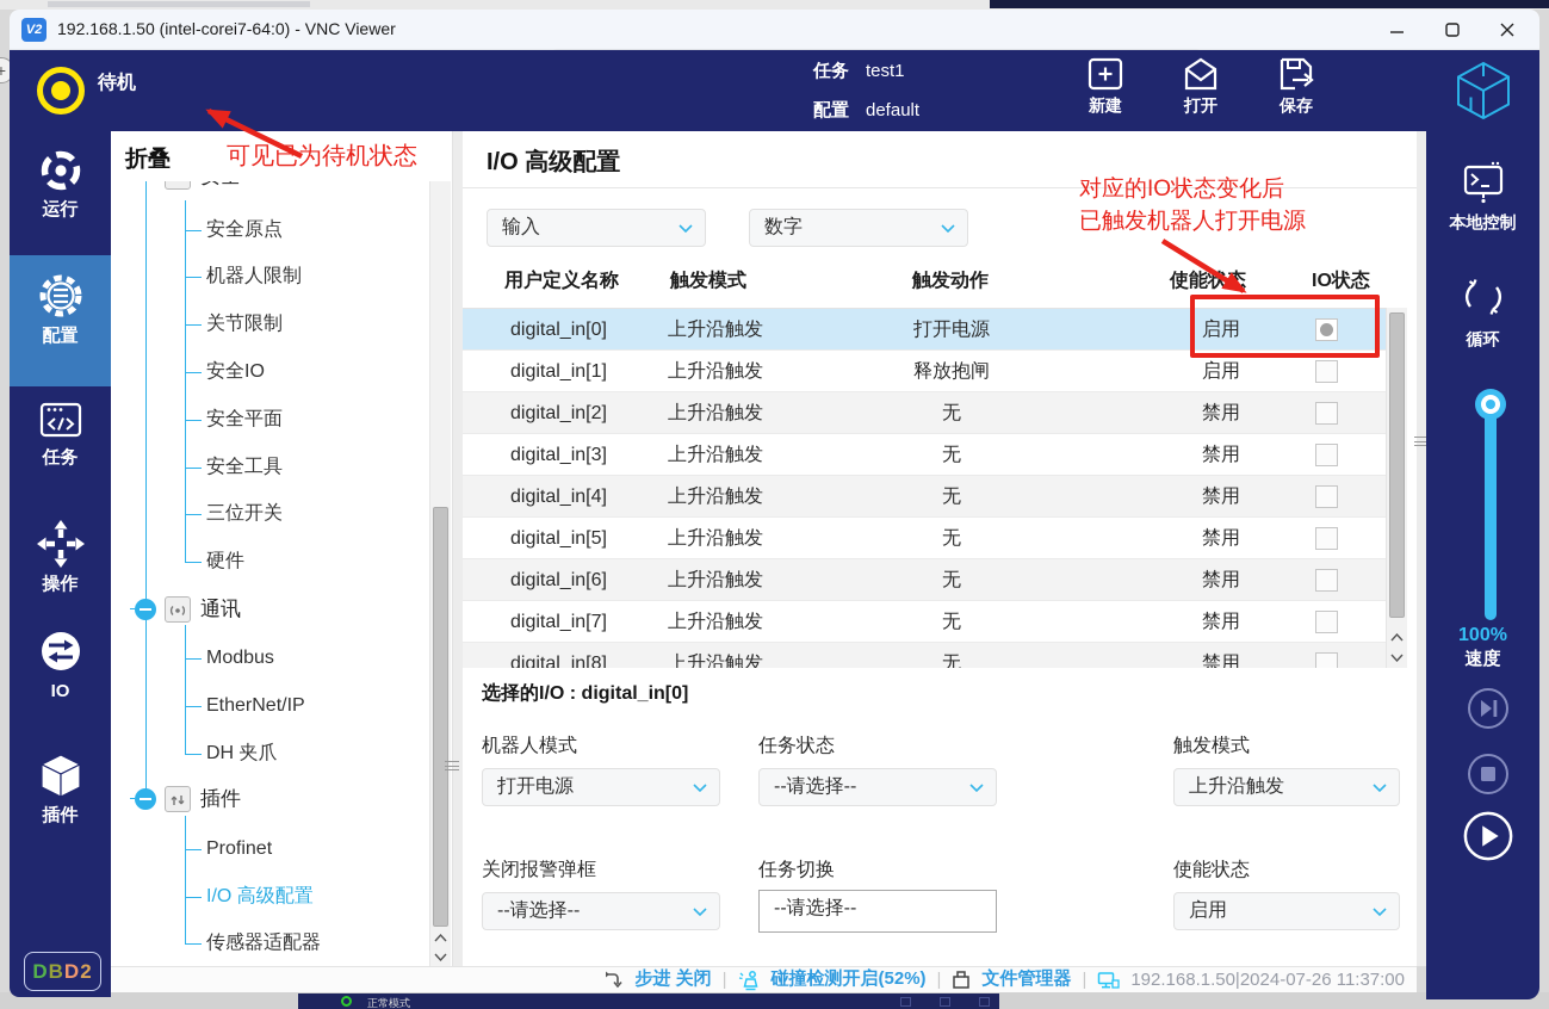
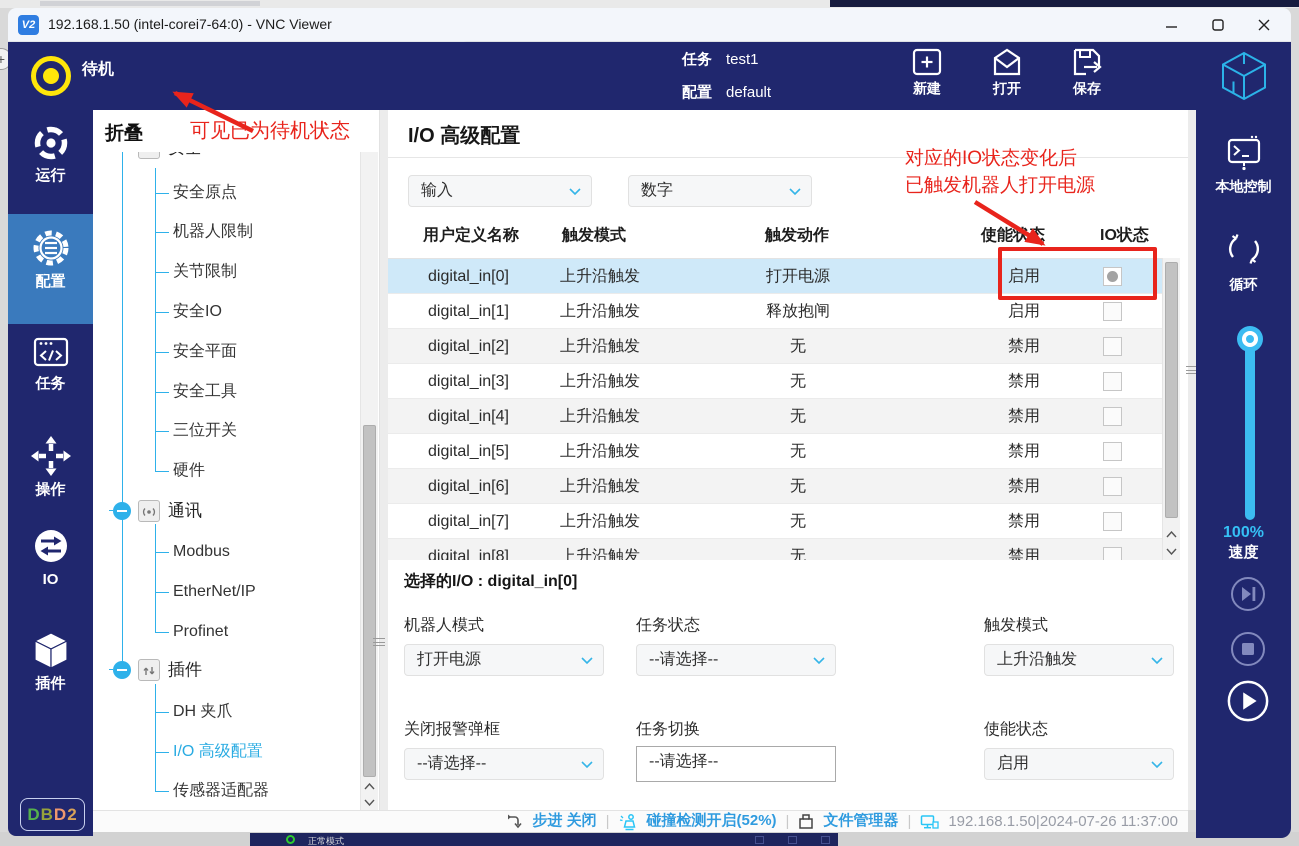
  正常模式
  +
  V2
  192.168.1.50 (intel-corei7-64:0) - VNC Viewer
  待机
  任务 test1
  配置 default
  新建
  打开
  保存
  运行
  配置
  任务
  操作
  IO
  插件
  DBD2
  折叠
  安全原点
  机器人限制
  关节限制
  安全IO
  安全平面
  安全工具
  三位开关
  硬件
  通讯
  Modbus
  EtherNet/IP
- DH 夹爪
+ Profinet
  插件
- Profinet
+ DH 夹爪
  I/O 高级配置
  传感器适配器
  I/O 高级配置
  输入
  数字
  用户定义名称
  触发模式
  触发动作
  使能状态
  IO状态
  digital_in[0]
  上升沿触发
  打开电源
  启用
  digital_in[1]
  上升沿触发
  释放抱闸
  启用
  digital_in[2]
  上升沿触发
  无
  禁用
  digital_in[3]
  上升沿触发
  无
  禁用
  digital_in[4]
  上升沿触发
  无
  禁用
  digital_in[5]
  上升沿触发
  无
  禁用
  digital_in[6]
  上升沿触发
  无
  禁用
  digital_in[7]
  上升沿触发
  无
  禁用
  digital_in[8]
  上升沿触发
  无
  禁用
  选择的I/O : digital_in[0]
  机器人模式
  打开电源
  任务状态
  --请选择--
  触发模式
  上升沿触发
  关闭报警弹框
  --请选择--
  任务切换
  --请选择--
  使能状态
  启用
  本地控制
  循环
  100%
  速度
  步进 关闭
  |
  碰撞检测开启(52%)
  |
  文件管理器
  |
  192.168.1.50|2024-07-26 11:37:00
  可见已为待机状态
  对应的IO状态变化后
  已触发机器人打开电源
